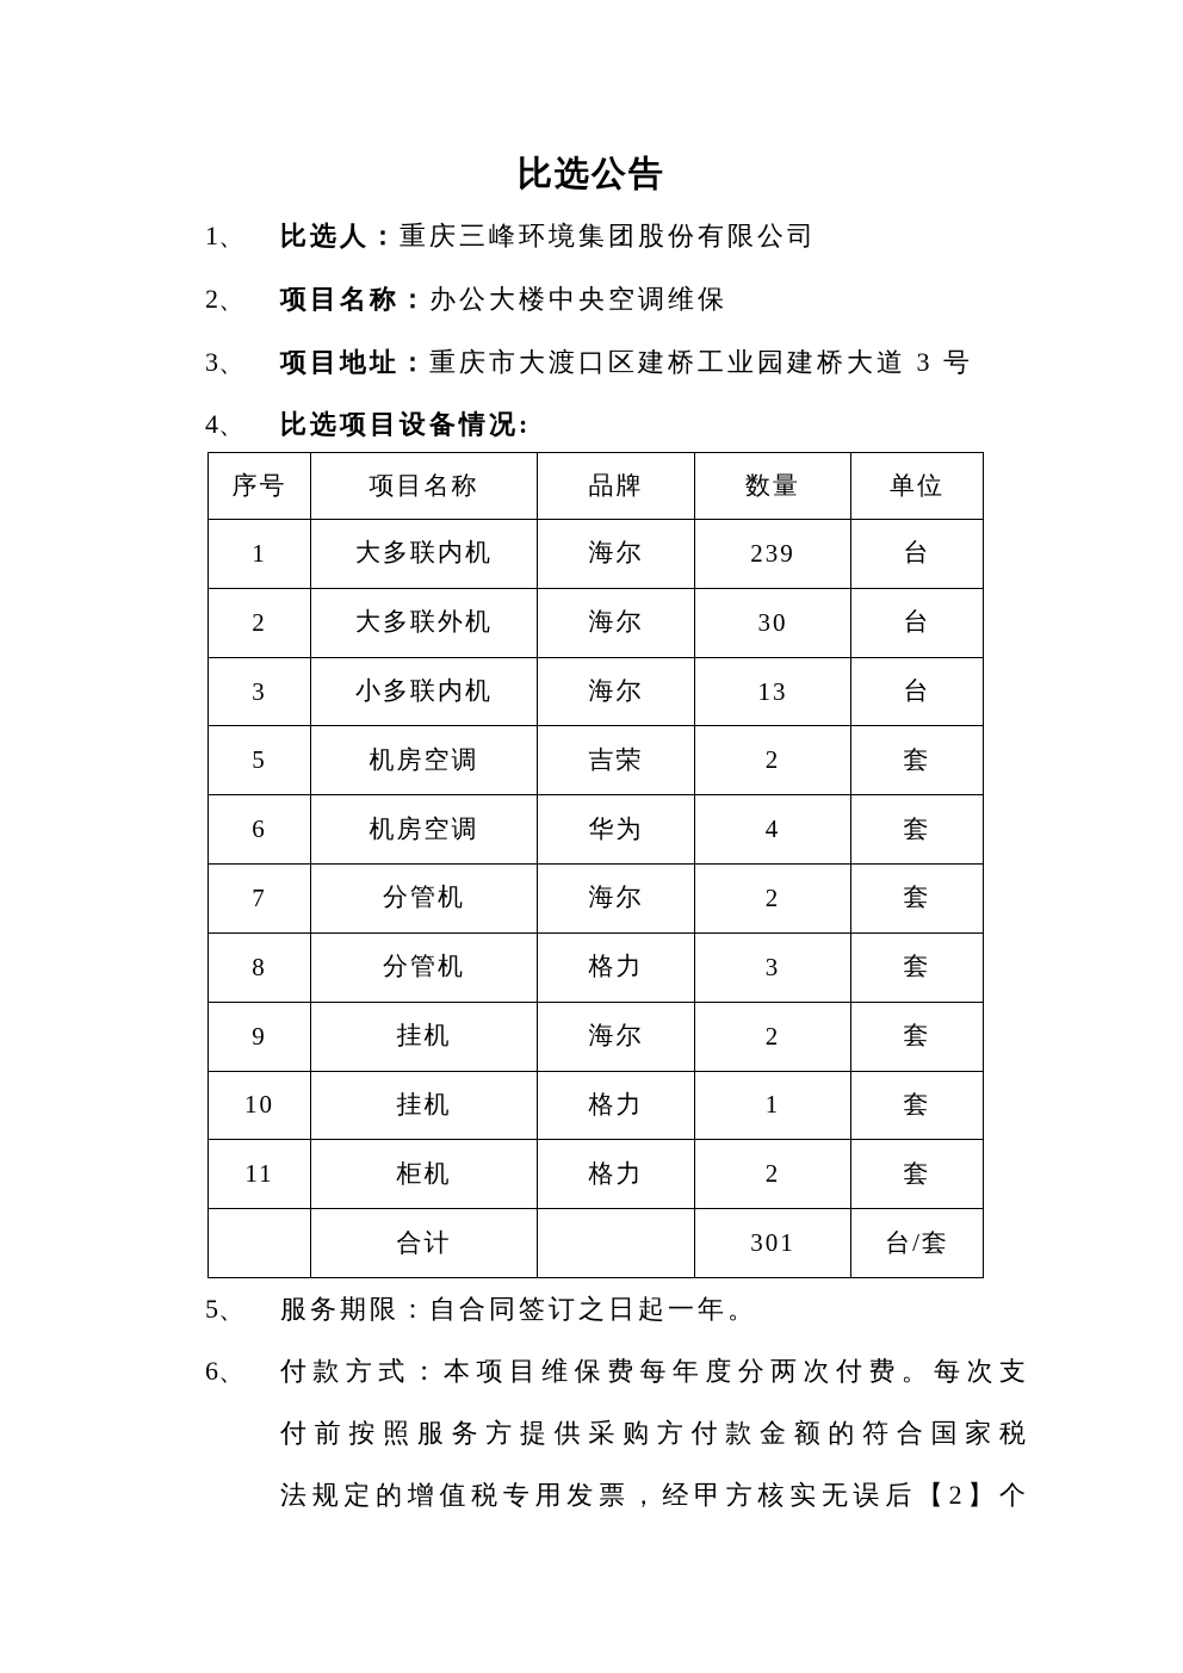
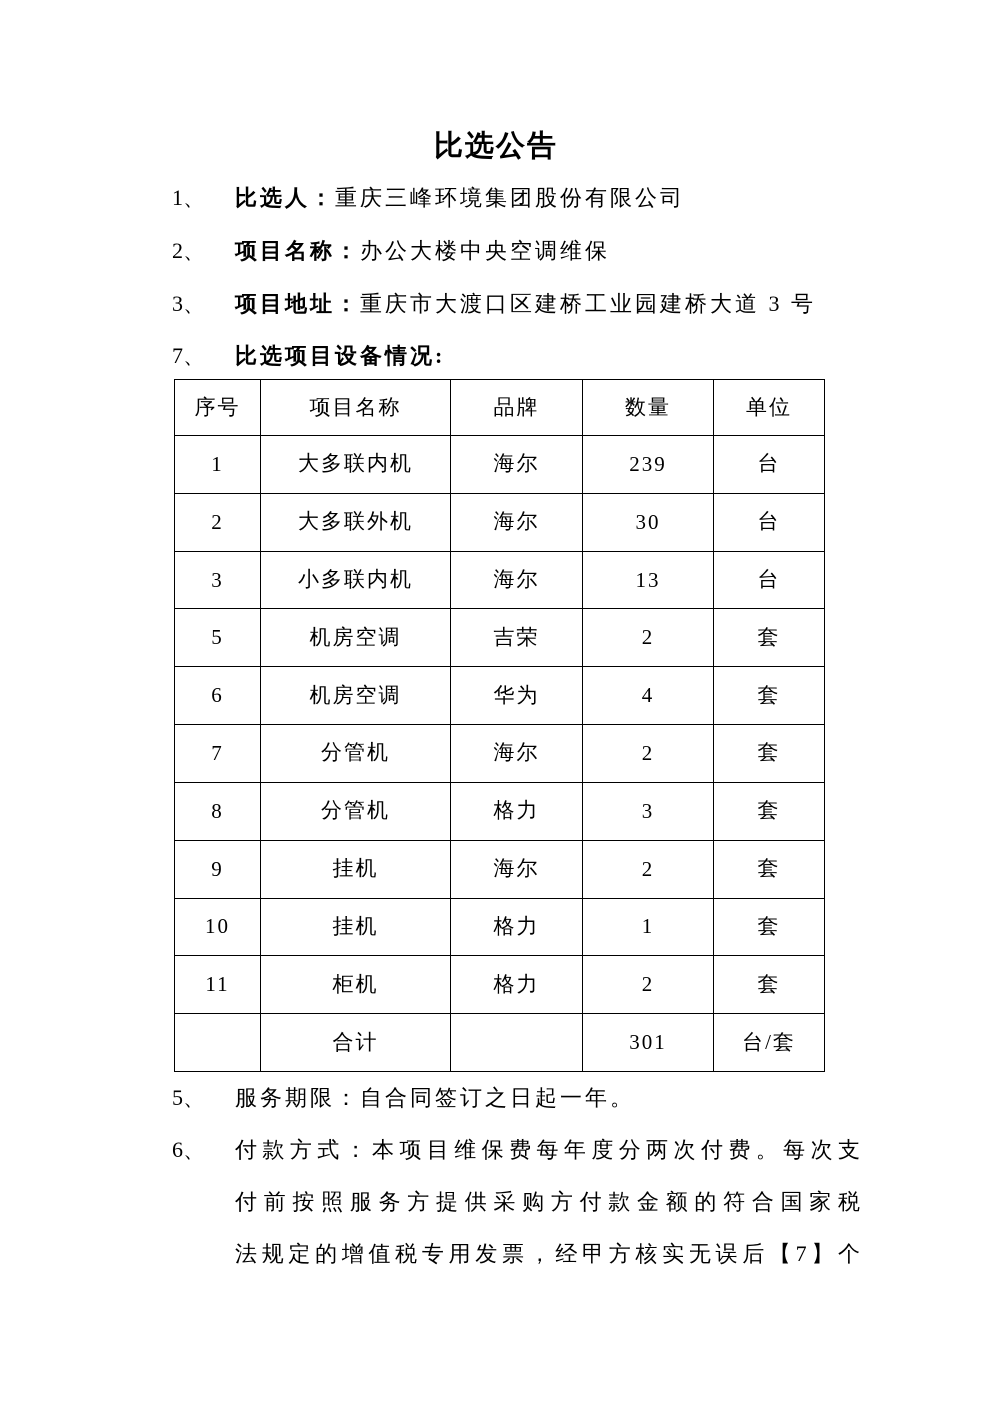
  比选公告
  1、 比选人：重庆三峰环境集团股份有限公司
  2、 项目名称：办公大楼中央空调维保
  3、 项目地址：重庆市大渡口区建桥工业园建桥大道 3 号
- 4、 比选项目设备情况:
+ 7、 比选项目设备情况:
  序号	项目名称	品牌	数量	单位
  1	大多联内机	海尔	239	台
  2	大多联外机	海尔	30	台
  3	小多联内机	海尔	13	台
  5	机房空调	吉荣	2	套
  6	机房空调	华为	4	套
  7	分管机	海尔	2	套
  8	分管机	格力	3	套
  9	挂机	海尔	2	套
  10	挂机	格力	1	套
  11	柜机	格力	2	套
  	合计		301	台/套
  5、 服务期限：自合同签订之日起一年。
  6、
  付款方式：本项目维保费每年度分两次付费。每次支
  付前按照服务方提供采购方付款金额的符合国家税
- 法规定的增值税专用发票，经甲方核实无误后【2】个
+ 法规定的增值税专用发票，经甲方核实无误后【7】个
